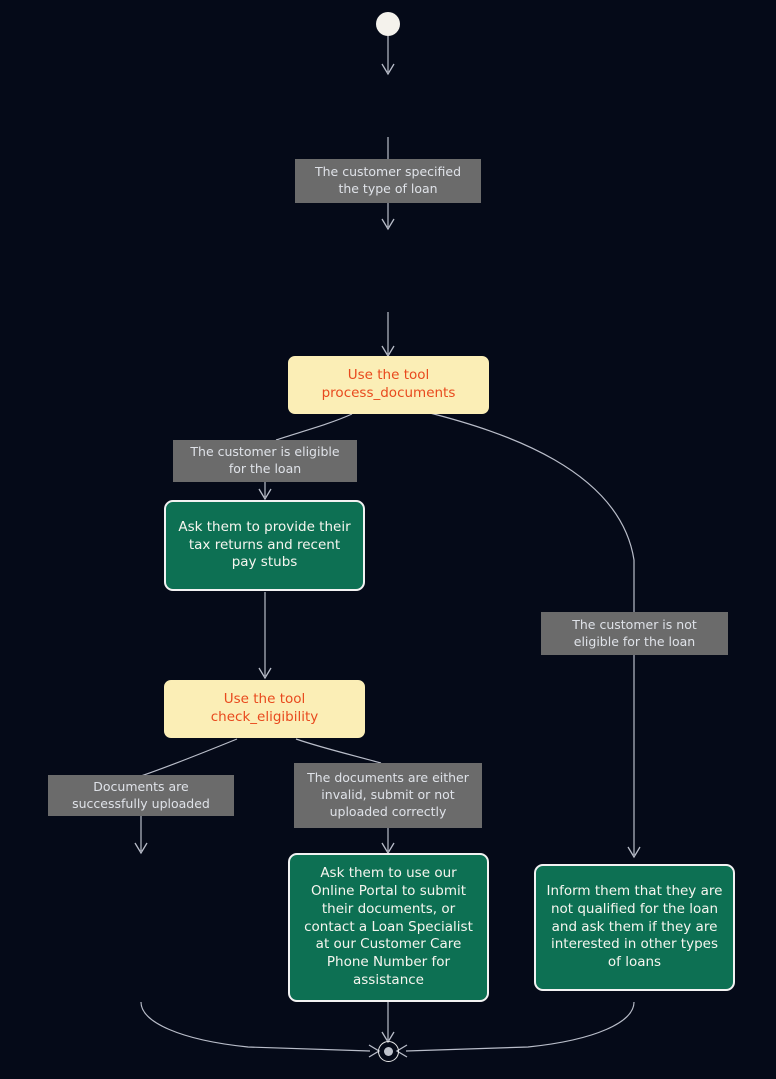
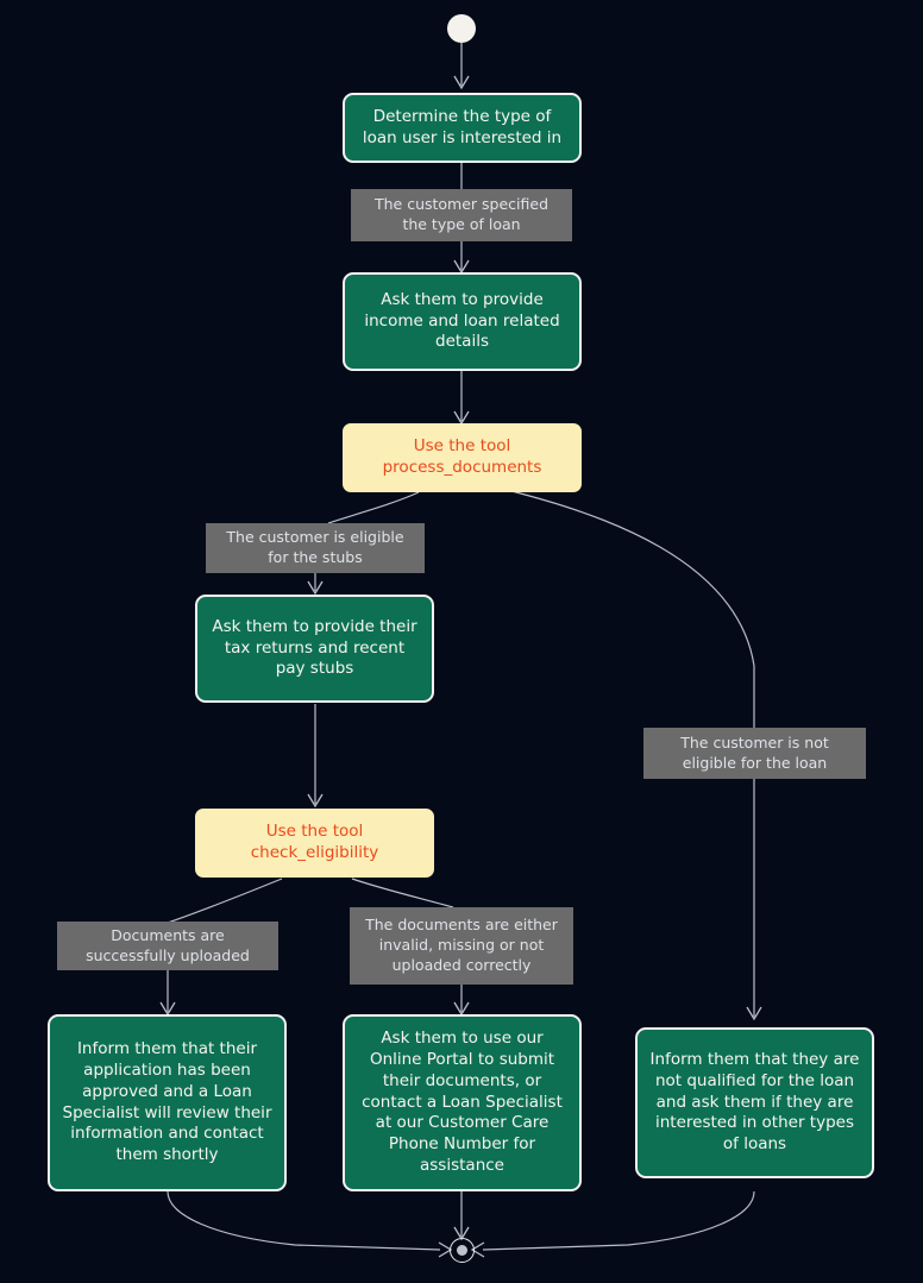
+ Determine the type of loan user is interested in
  The customer specified the type of loan
+ Ask them to provide income and loan related details
  Use the tool
  process_documents
- The customer is eligible for the loan
+ The customer is eligible for the stubs
  The customer is not eligible for the loan
  Ask them to provide their tax returns and recent pay stubs
  Use the tool
  check_eligibility
  Documents are successfully uploaded
- The documents are either invalid, submit or not uploaded correctly
+ The documents are either invalid, missing or not uploaded correctly
+ Inform them that their application has been approved and a Loan Specialist will review their information and contact them shortly
  Ask them to use our Online Portal to submit their documents, or contact a Loan Specialist at our Customer Care Phone Number for assistance
  Inform them that they are not qualified for the loan and ask them if they are interested in other types of loans
